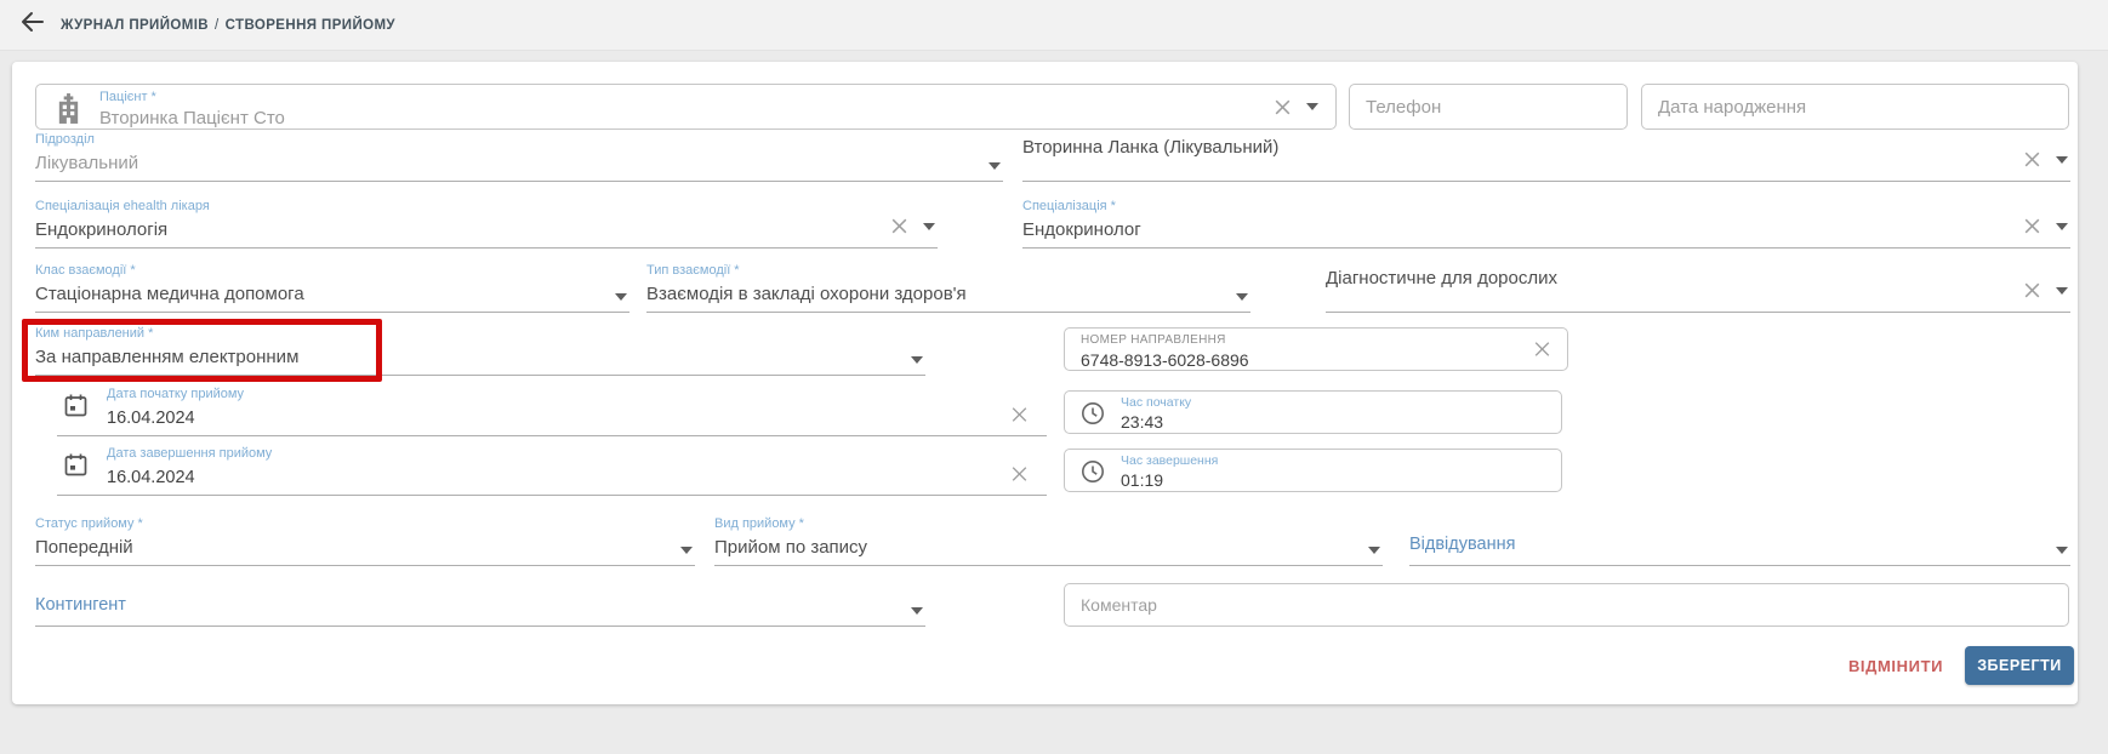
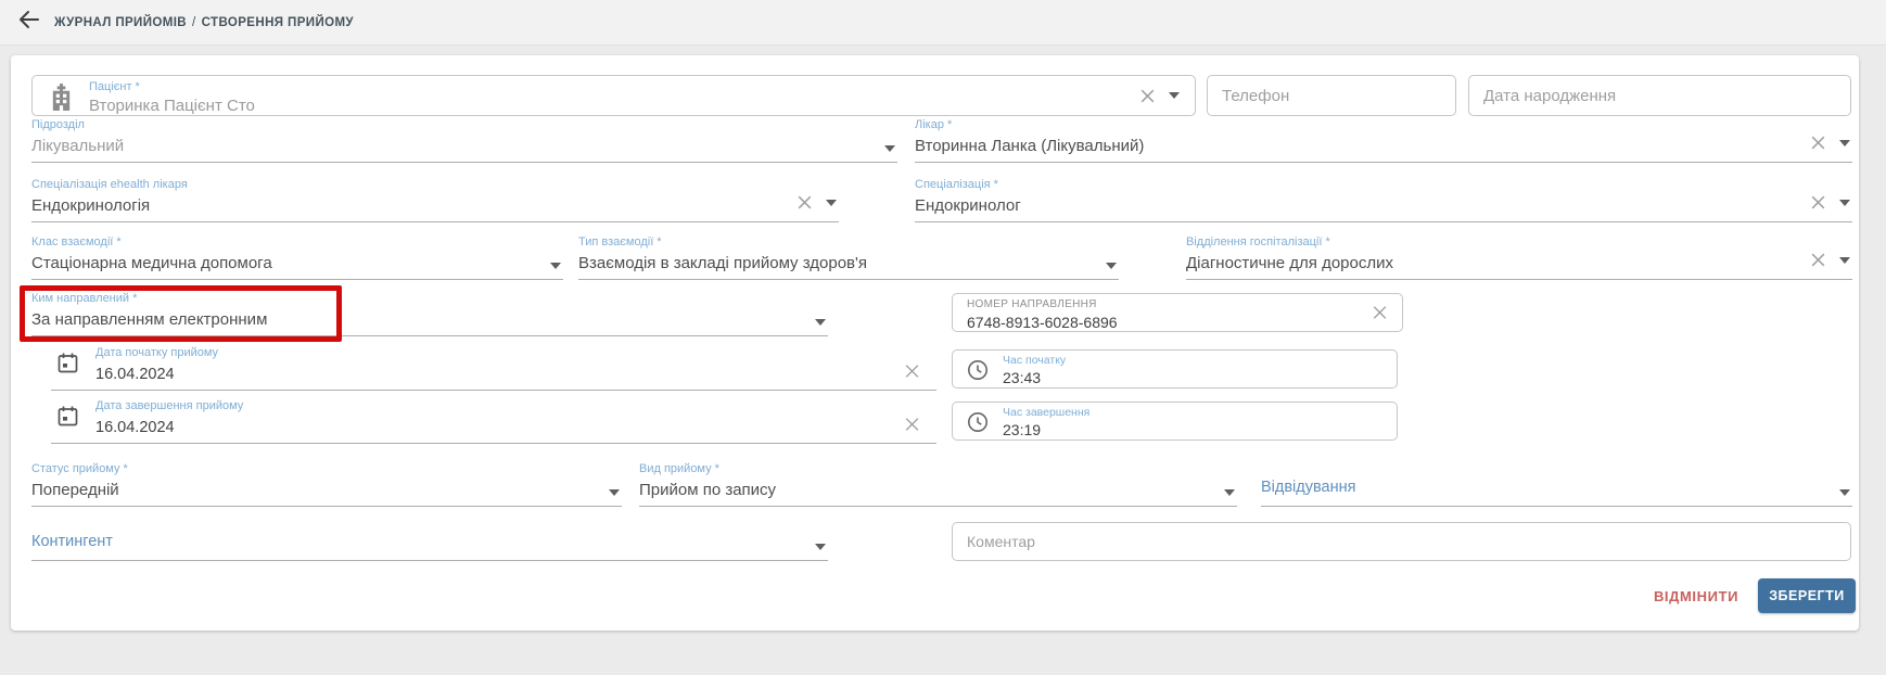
  ЖУРНАЛ ПРИЙОМІВ / СТВОРЕННЯ ПРИЙОМУ
  Пацієнт *
  Вторинка Пацієнт Сто
  Телефон
  Дата народження
  Підрозділ
  Лікувальний
+ Лікар *
  Вторинна Ланка (Лікувальний)
  Спеціалізація ehealth лікаря
  Ендокринологія
  Спеціалізація *
  Ендокринолог
  Клас взаємодії *
  Стаціонарна медична допомога
  Тип взаємодії *
- Взаємодія в закладі охорони здоров'я
+ Взаємодія в закладі прийому здоров'я
+ Відділення госпіталізації *
  Діагностичне для дорослих
  Ким направлений *
  За направленням електронним
  НОМЕР НАПРАВЛЕННЯ
  6748-8913-6028-6896
  Дата початку прийому
  16.04.2024
  Час початку
  23:43
  Дата завершення прийому
  16.04.2024
  Час завершення
- 01:19
+ 23:19
  Статус прийому *
  Попередній
  Вид прийому *
  Прийом по запису
  Відвідування
  Контингент
  Коментар
  ВІДМІНИТИ
  ЗБЕРЕГТИ
